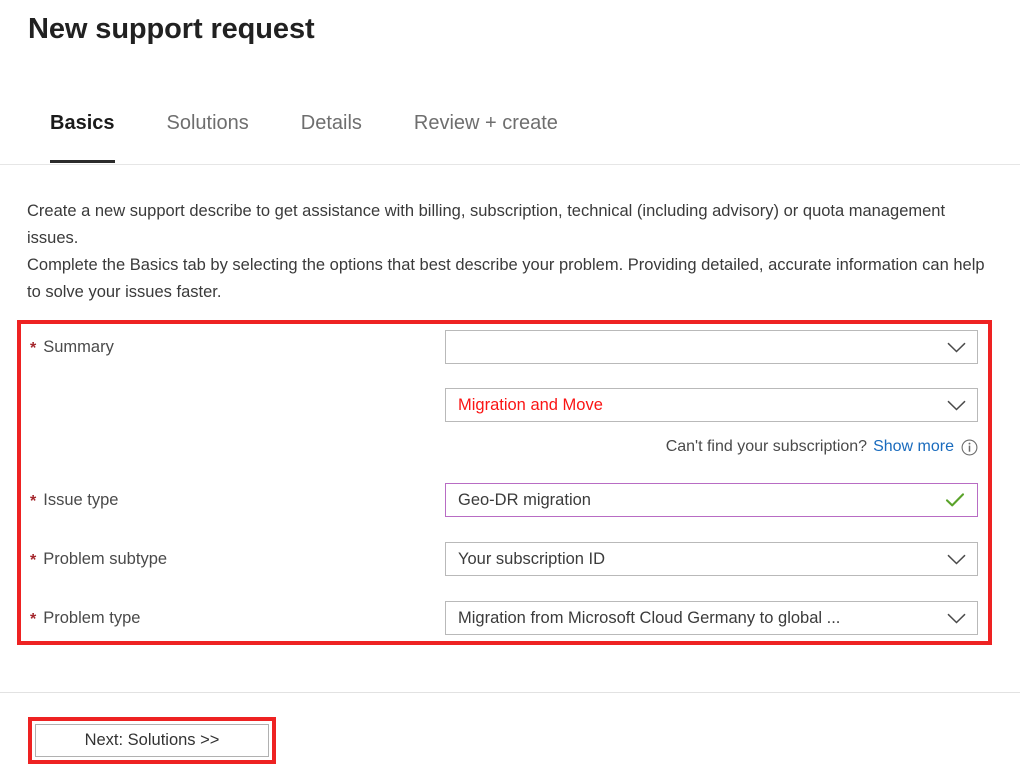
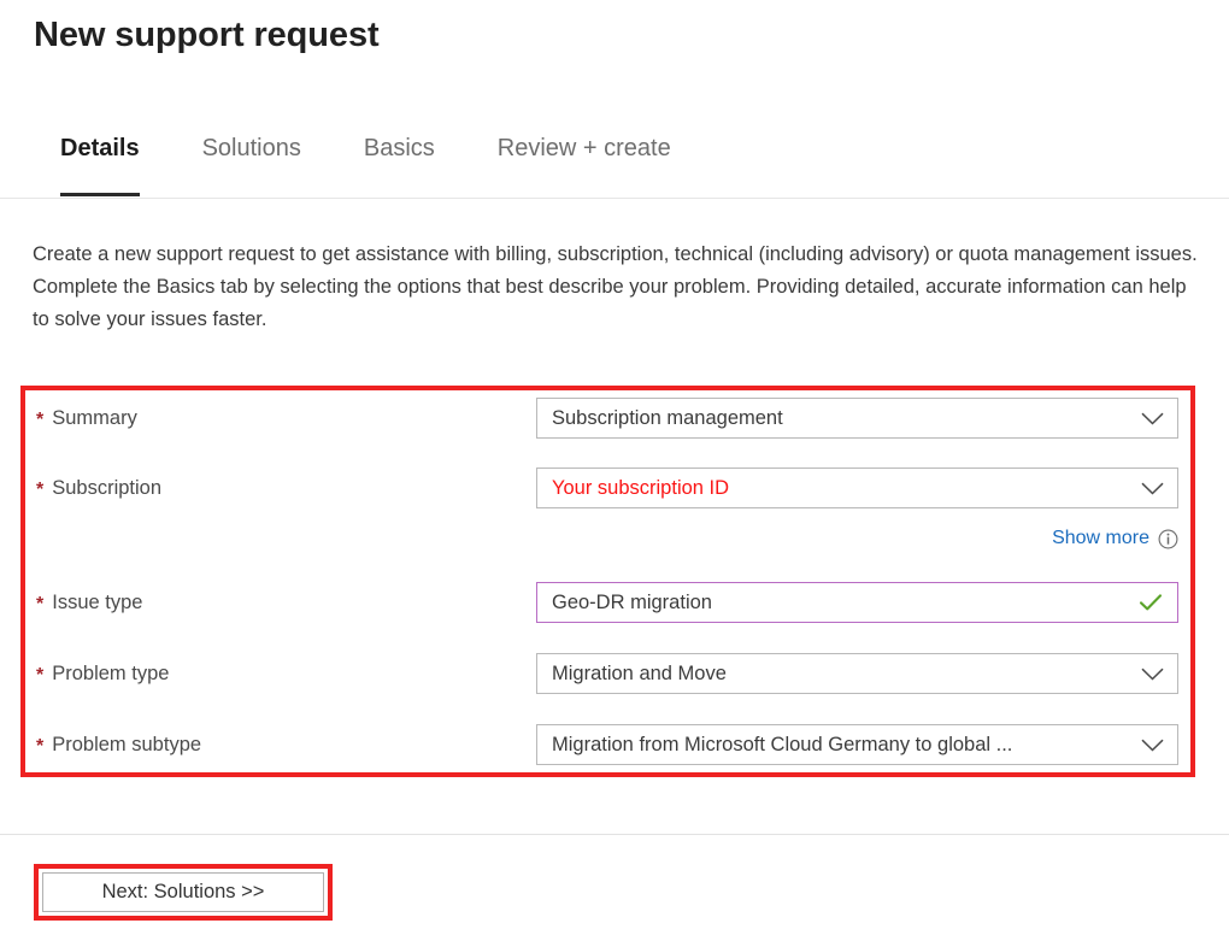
  New support request
- Basics
+ Details
  Solutions
- Details
+ Basics
  Review + create
- Create a new support describe to get assistance with billing, subscription, technical (including advisory) or quota management issues.
+ Create a new support request to get assistance with billing, subscription, technical (including advisory) or quota management issues.
  Complete the Basics tab by selecting the options that best describe your problem. Providing detailed, accurate information can help to solve your issues faster.
  * Summary
+ Subscription management
+ * Subscription
- Migration and Move
+ Your subscription ID
- Can't find your subscription?
  Show more
  * Issue type
  Geo-DR migration
- * Problem subtype
+ * Problem type
- Your subscription ID
+ Migration and Move
- * Problem type
+ * Problem subtype
  Migration from Microsoft Cloud Germany to global ...
  Next: Solutions >>
